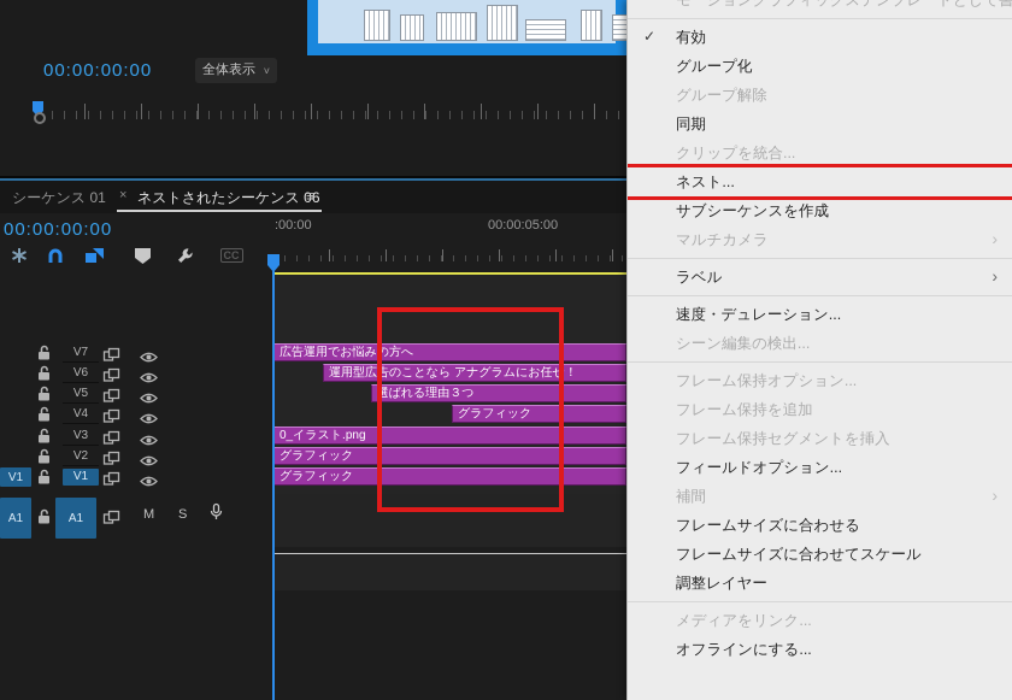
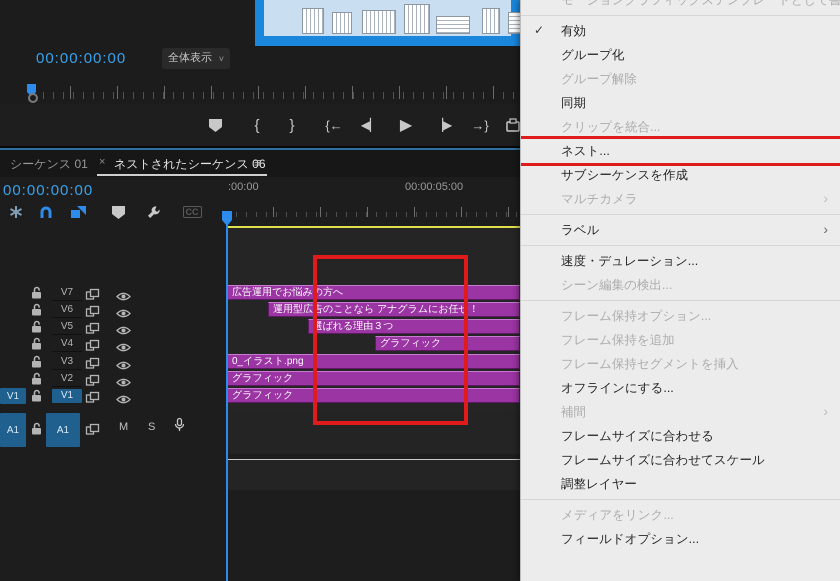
  00:00:00:00
  全体表示
  ˅
+ {
+ }
+ {←
+ ◀▏
+ ▶
+ ▕▶
+ →}
  シーケンス 01
  ×
  ネストされたシーケンス 06
  ≡
  00:00:00:00
  CC
  :00:00
  00:00:05:00
  V7
  V6
  V5
  V4
  V3
  V2
  V1
  V1
  広告運用でお悩みの方へ
  運用型広告のことなら アナグラムにお任せ！
  選ばれる理由３つ
  グラフィック
  0_イラスト.png
  グラフィック
  グラフィック
  A1
  A1
  M
  S
  ✓
  有効
  グループ化
  グループ解除
  同期
  クリップを統合...
  ネスト...
  サブシーケンスを作成
  マルチカメラ
  ›
  ラベル
  ›
  速度・デュレーション...
  シーン編集の検出...
  フレーム保持オプション...
  フレーム保持を追加
  フレーム保持セグメントを挿入
- フィールドオプション...
+ オフラインにする...
  補間
  ›
  フレームサイズに合わせる
  フレームサイズに合わせてスケール
  調整レイヤー
  メディアをリンク...
- オフラインにする...
+ フィールドオプション...
